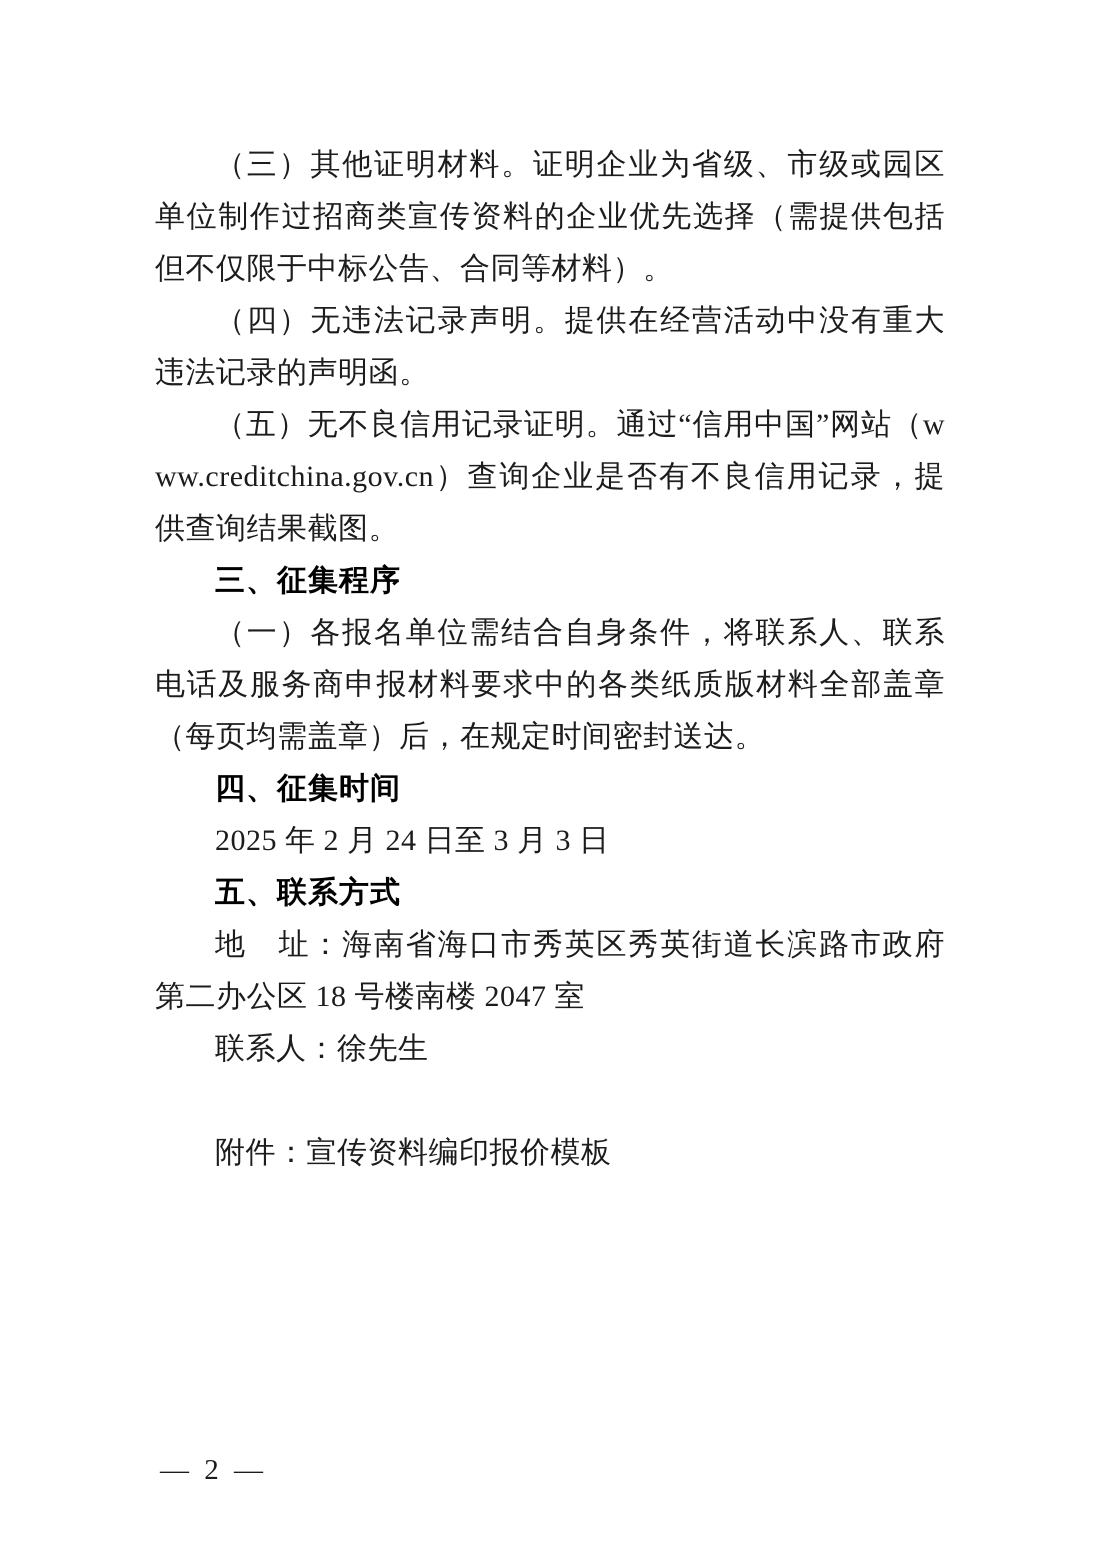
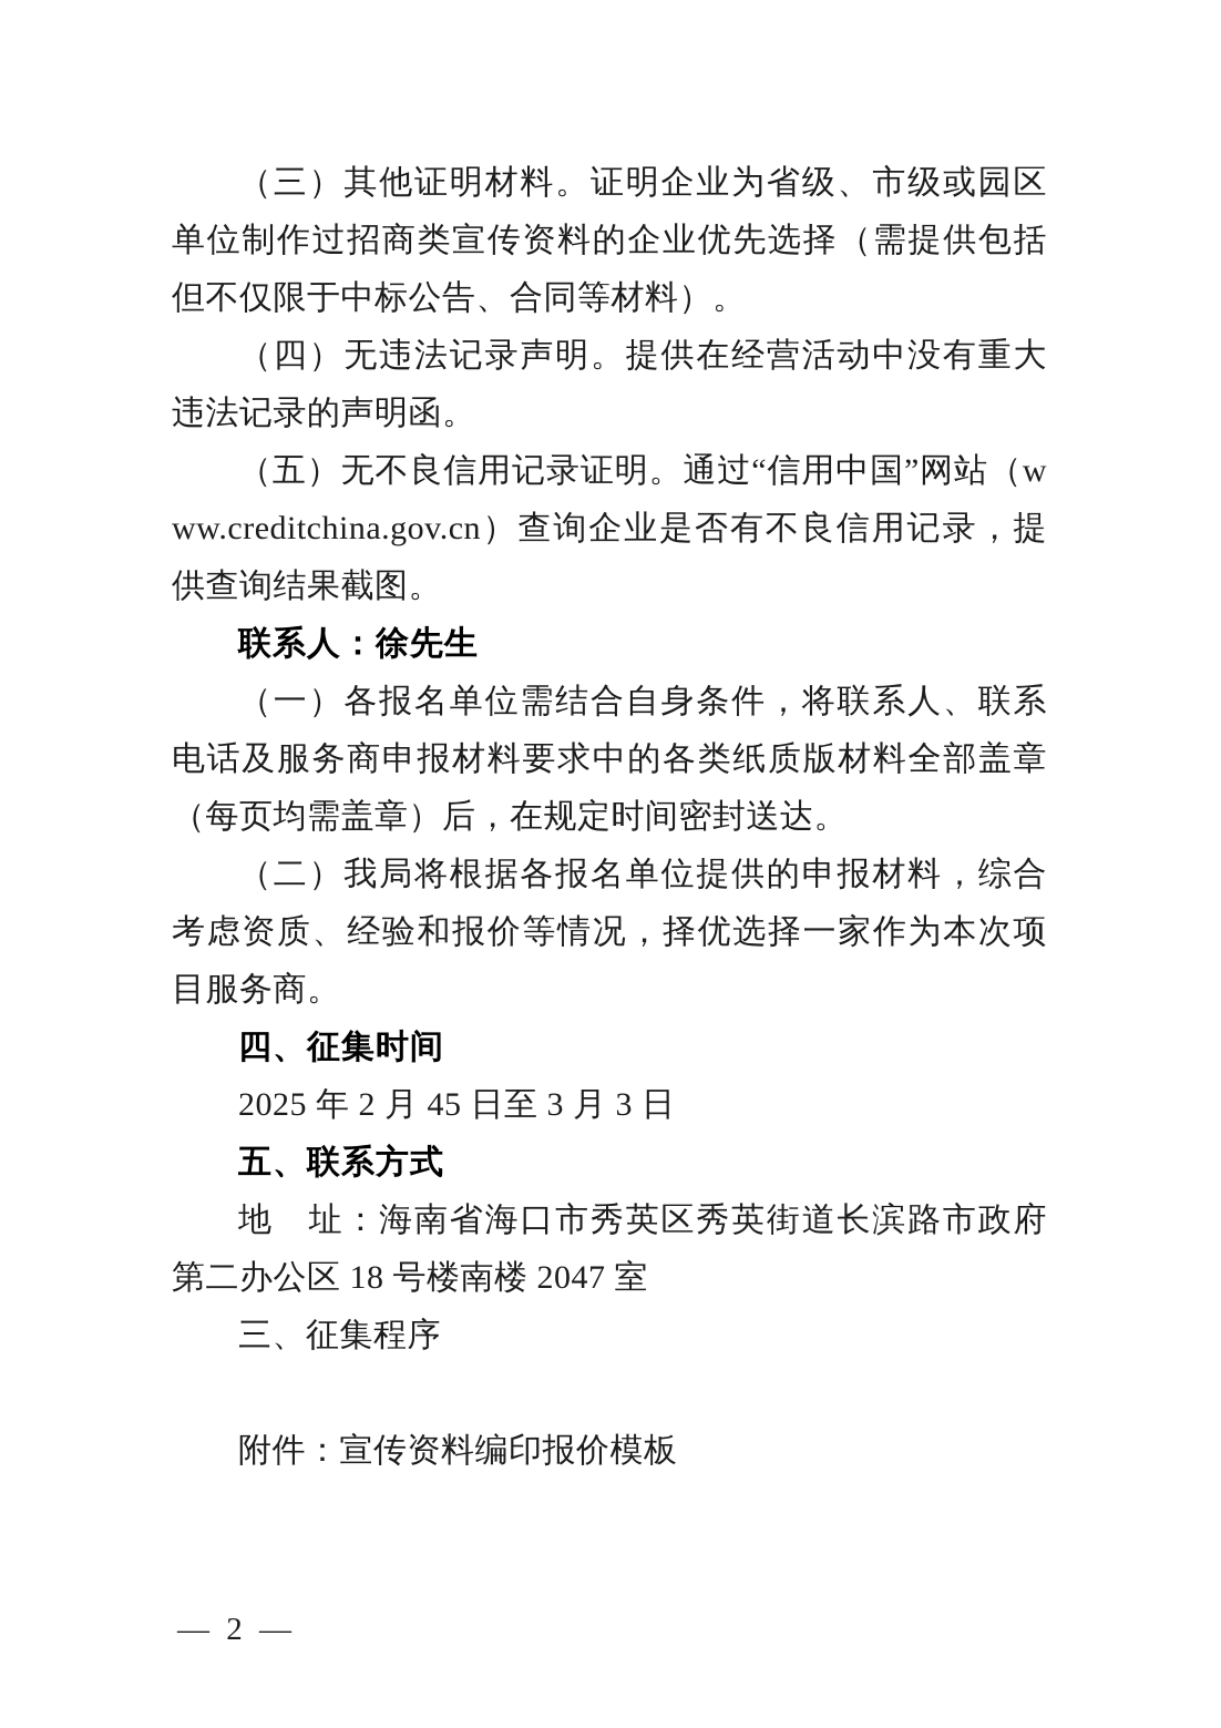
  （三）其他证明材料。证明企业为省级、市级或园区单位制作过招商类宣传资料的企业优先选择（需提供包括但不仅限于中标公告、合同等材料）。
  （四）无违法记录声明。提供在经营活动中没有重大违法记录的声明函。
  （五）无不良信用记录证明。通过“信用中国”网站（www.creditchina.gov.cn）查询企业是否有不良信用记录，提供查询结果截图。
- 三、征集程序
+ 联系人：徐先生
  （一）各报名单位需结合自身条件，将联系人、联系电话及服务商申报材料要求中的各类纸质版材料全部盖章（每页均需盖章）后，在规定时间密封送达。
+ （二）我局将根据各报名单位提供的申报材料，综合考虑资质、经验和报价等情况，择优选择一家作为本次项目服务商。
  四、征集时间
- 2025 年 2 月 24 日至 3 月 3 日
+ 2025 年 2 月 45 日至 3 月 3 日
  五、联系方式
  地 址：海南省海口市秀英区秀英街道长滨路市政府第二办公区 18 号楼南楼 2047 室
- 联系人：徐先生
+ 三、征集程序
  附件：宣传资料编印报价模板
  — 2 —
